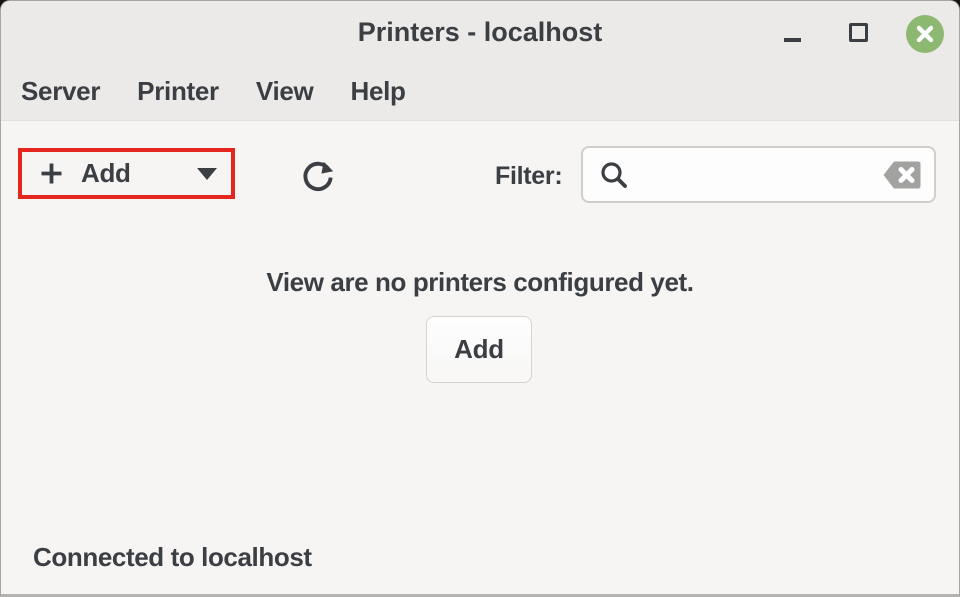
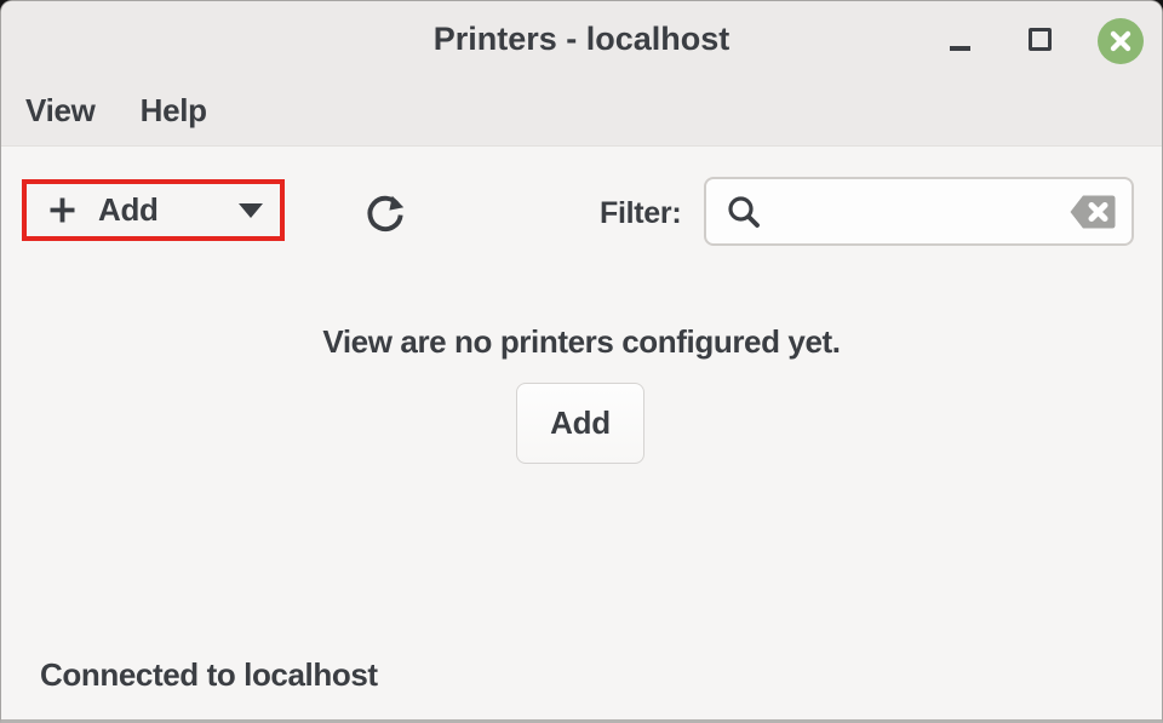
  Printers - localhost
- Server
- Printer
  View
  Help
  Add
  Filter:
  View are no printers configured yet.
  Add
  Connected to localhost
